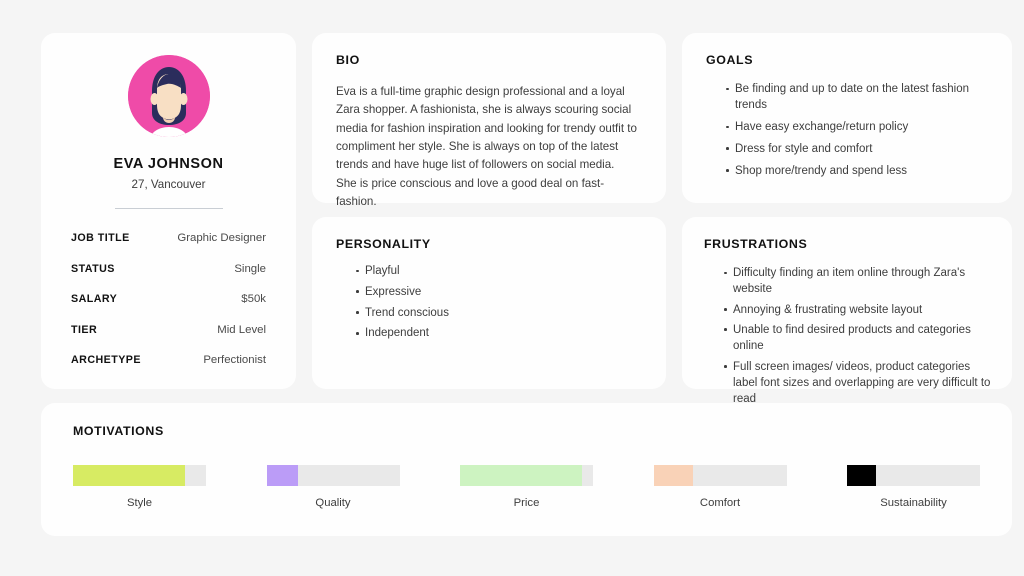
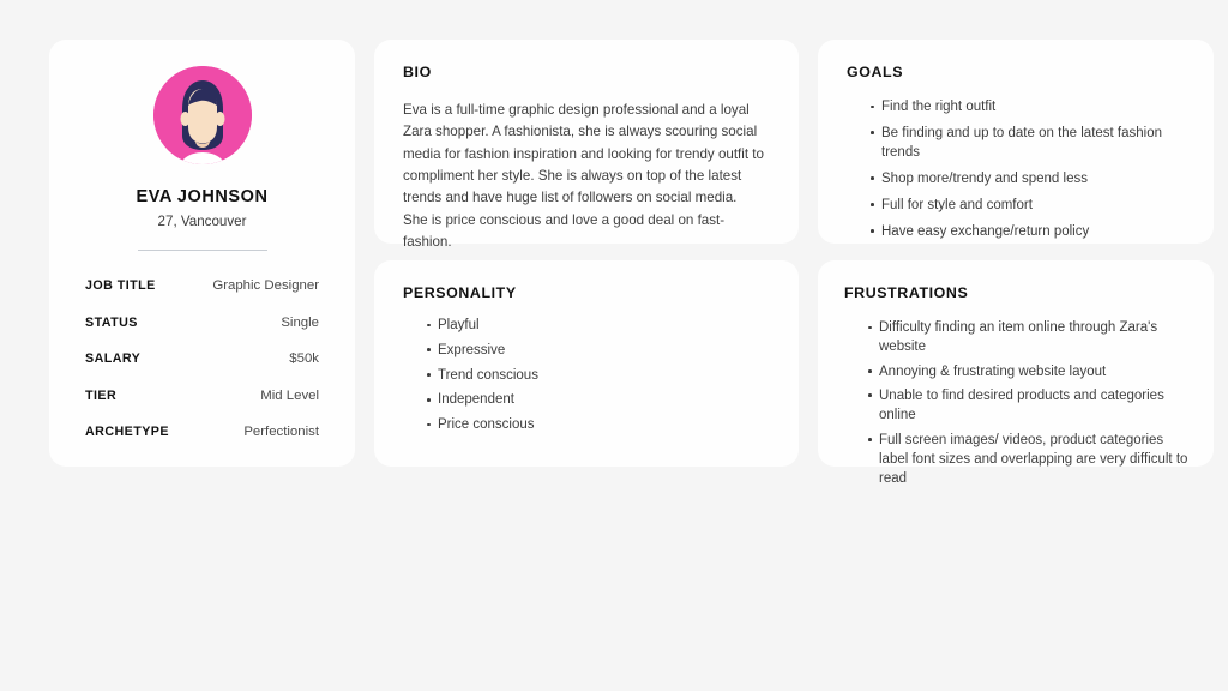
  EVA JOHNSON
  27, Vancouver
  JOB TITLE
  Graphic Designer
  STATUS
  Single
  SALARY
  $50k
  TIER
  Mid Level
  ARCHETYPE
  Perfectionist
  BIO
  Eva is a full-time graphic design professional and a loyal Zara shopper. A fashionista, she is always scouring social media for fashion inspiration and looking for trendy outfit to compliment her style. She is always on top of the latest trends and have huge list of followers on social media. She is price conscious and love a good deal on fast-fashion.
  GOALS
+ Find the right outfit
  Be finding and up to date on the latest fashion trends
- Have easy exchange/return policy
+ Shop more/trendy and spend less
- Dress for style and comfort
+ Full for style and comfort
- Shop more/trendy and spend less
+ Have easy exchange/return policy
  PERSONALITY
  Playful
  Expressive
  Trend conscious
  Independent
+ Price conscious
  FRUSTRATIONS
  Difficulty finding an item online through Zara's website
  Annoying & frustrating website layout
  Unable to find desired products and categories online
  Full screen images/ videos, product categories label font sizes and overlapping are very difficult to read
- MOTIVATIONS
- Style
- Quality
- Price
- Comfort
- Sustainability
